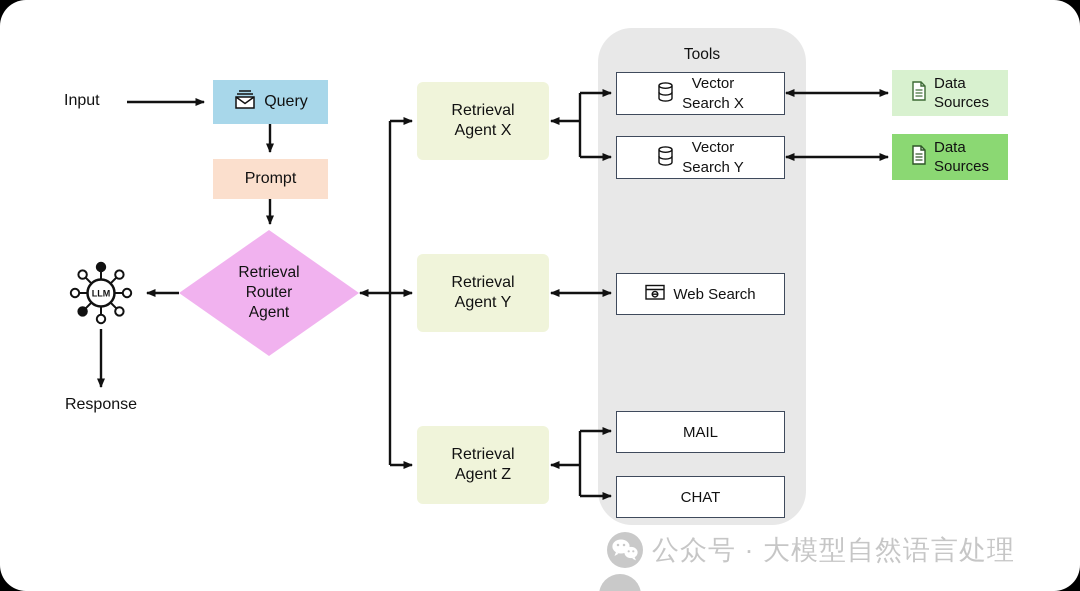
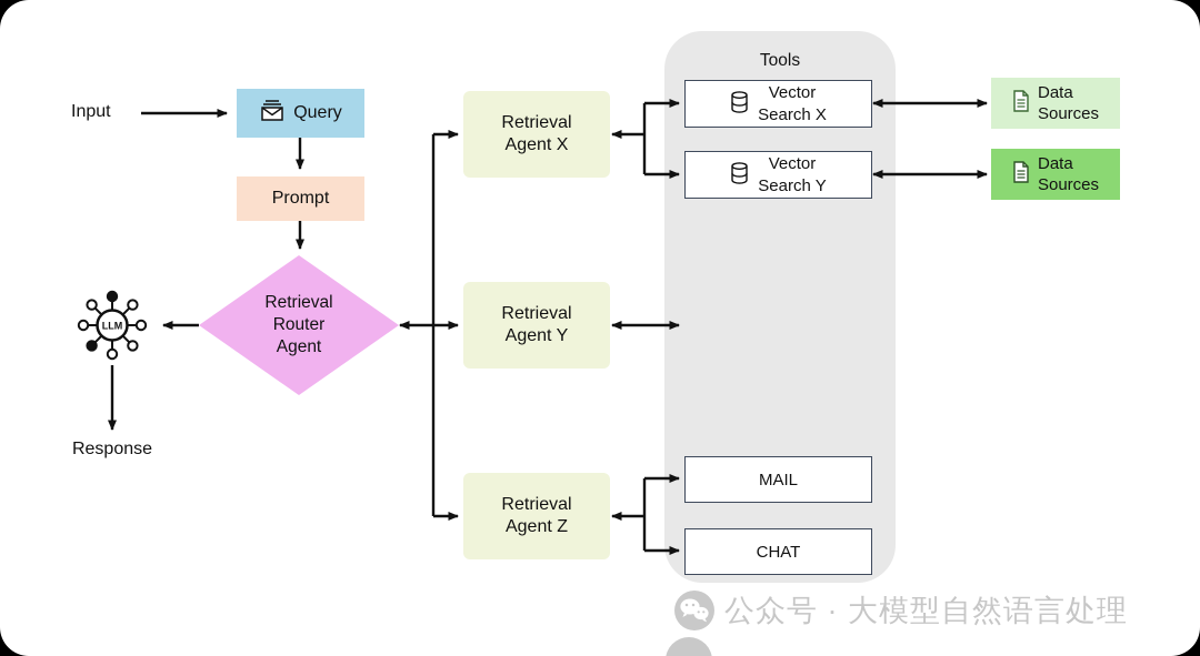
  Tools
  Input
  Query
  Prompt
  Retrieval
  Router
  Agent
  LLM
  Response
  Retrieval
  Agent X
  Retrieval
  Agent Y
  Retrieval
  Agent Z
  Vector
  Search X
  Vector
  Search Y
- Web Search
  MAIL
  CHAT
  Data
  Sources
  Data
  Sources
  公众号 · 大模型自然语言处理
